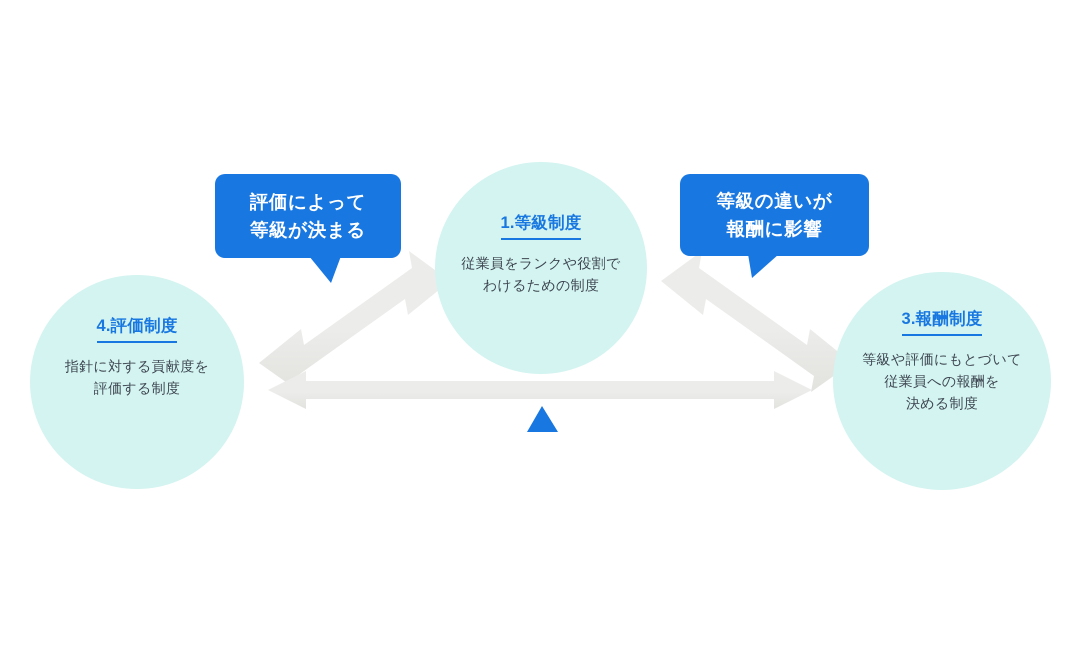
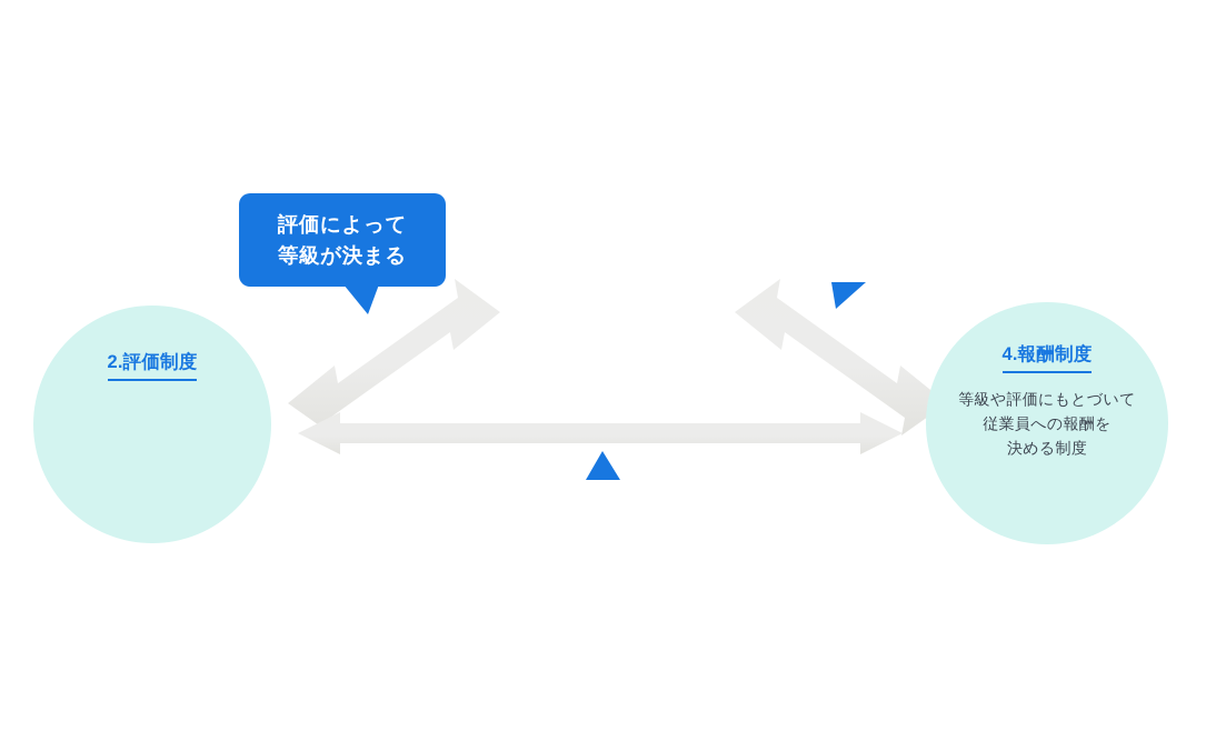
- 1.等級制度
- 従業員をランクや役割で
- わけるための制度
- 4.評価制度
+ 2.評価制度
- 指針に対する貢献度を
- 評価する制度
- 3.報酬制度
+ 4.報酬制度
  等級や評価にもとづいて
  従業員への報酬を
  決める制度
  評価によって
  等級が決まる
- 等級の違いが
- 報酬に影響
